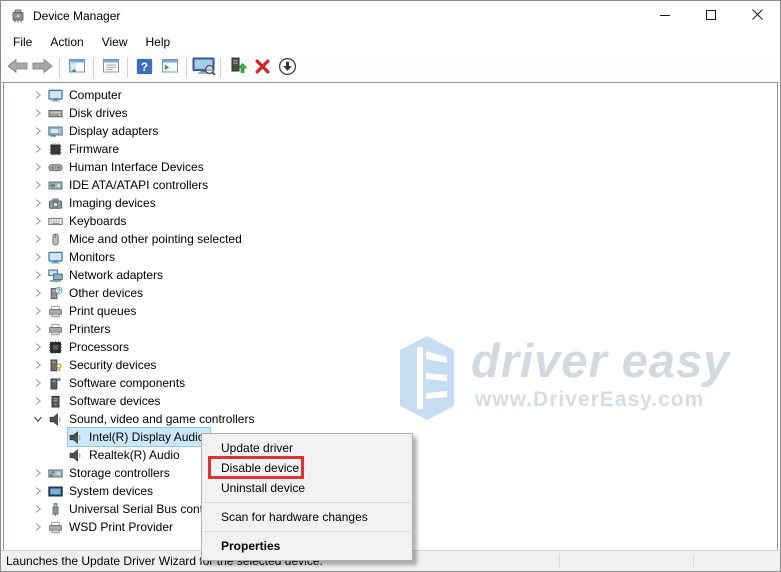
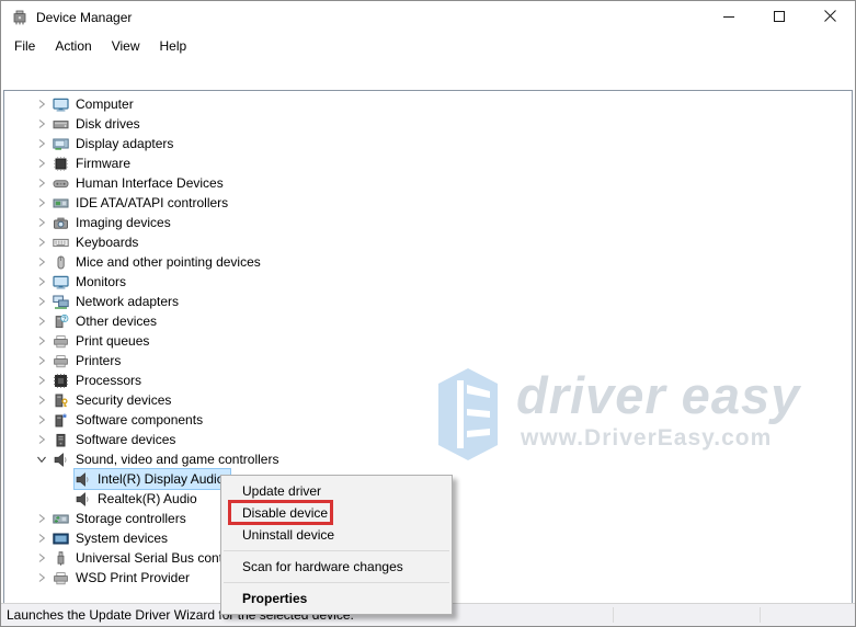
  Device Manager
  File
  Action
  View
  Help
- ?
  Computer
  Disk drives
  Display adapters
  Firmware
  Human Interface Devices
  IDE ATA/ATAPI controllers
  Imaging devices
  Keyboards
- Mice and other pointing selected
+ Mice and other pointing devices
  Monitors
  Network adapters
  Other devices
  Print queues
  Printers
  Processors
  Security devices
  *
  Software components
  Software devices
  Sound, video and game controllers
  Intel(R) Display Audi
  Realtek(R) Audio
  Storage controllers
  System devices
  Universal Serial Bus con
  WSD Print Provider
  driver easy
  www.DriverEasy.com
  Update driver
  Disable device
  Uninstall device
  Scan for hardware changes
  Properties
  Launches the Update Driver Wizard for the selected device.
